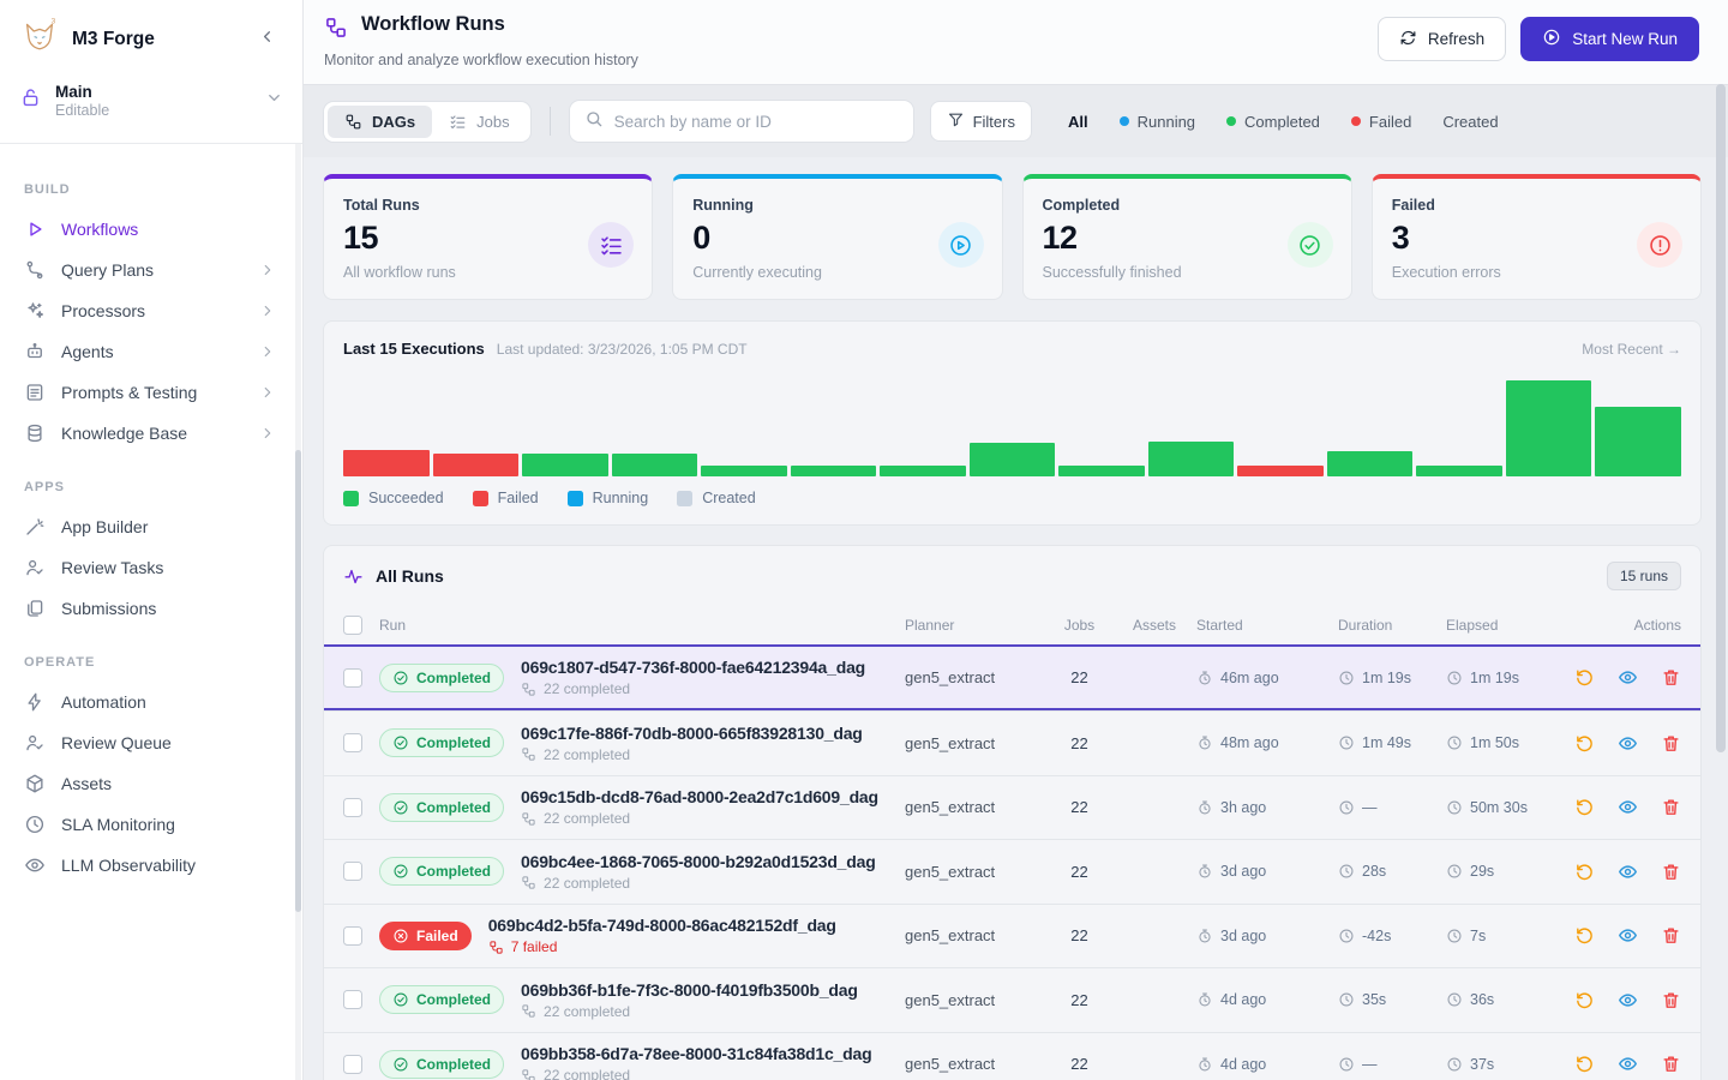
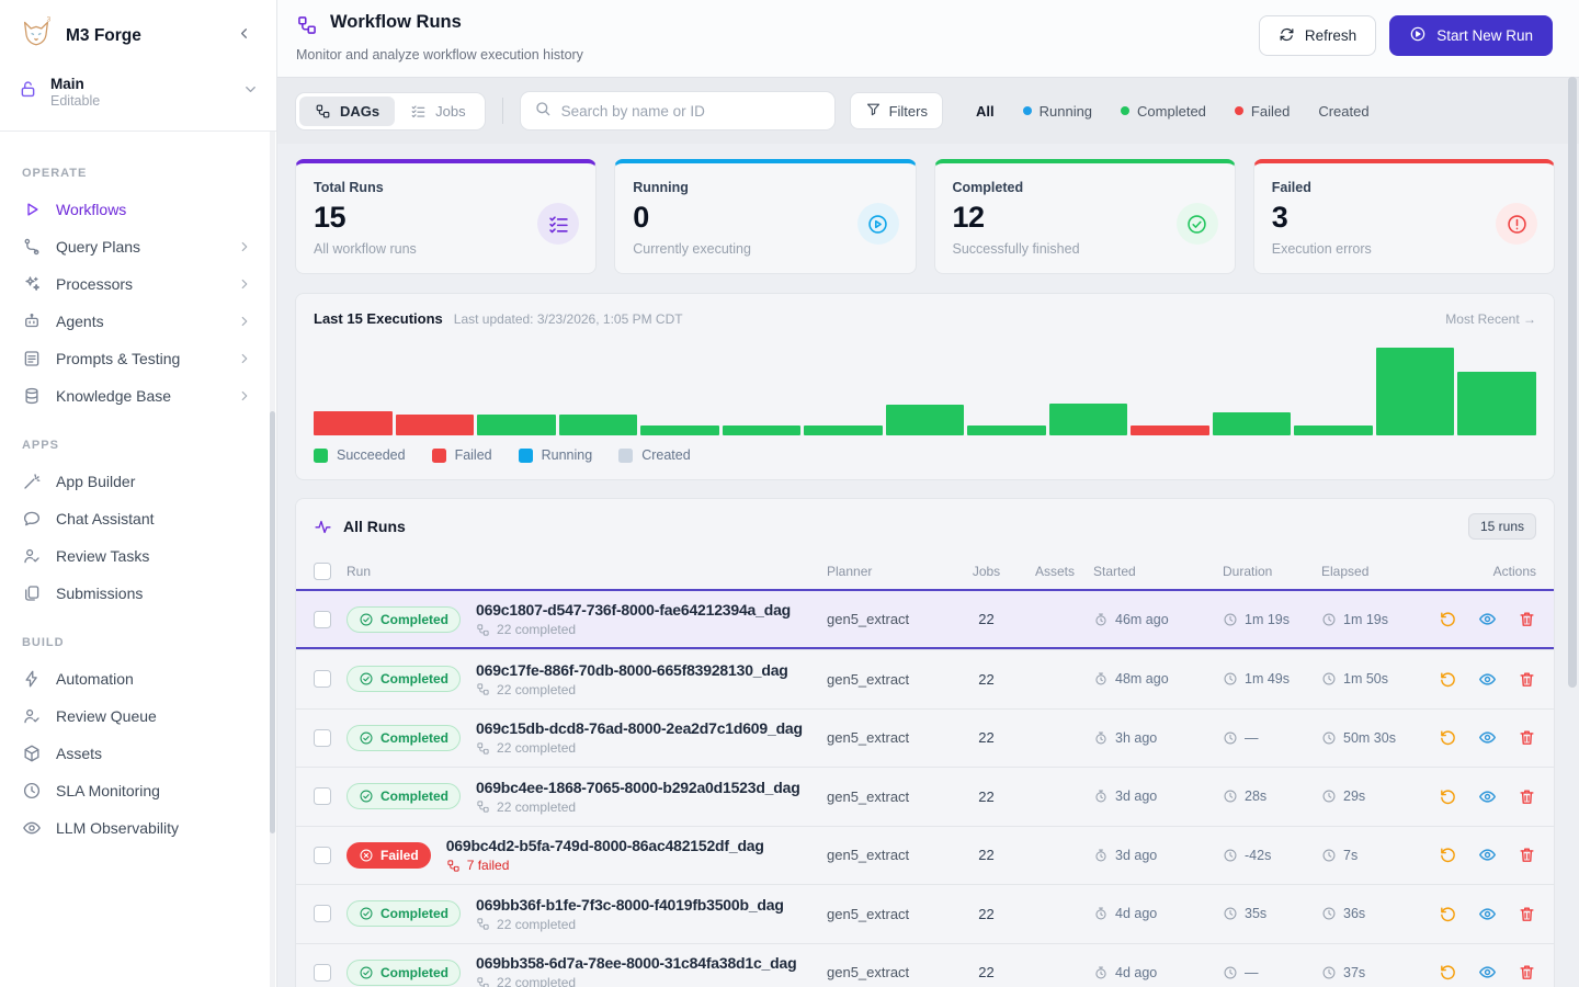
  M3 Forge
  Main
  Editable
- BUILD
+ OPERATE
  Workflows
  Query Plans
  Processors
  Agents
  Prompts & Testing
  Knowledge Base
  APPS
  App Builder
+ Chat Assistant
  Review Tasks
  Submissions
- OPERATE
+ BUILD
  Automation
  Review Queue
  Assets
  SLA Monitoring
  LLM Observability
  Workflow Runs
  Monitor and analyze workflow execution history
  Refresh
  Start New Run
  DAGs
  Jobs
  Search by name or ID
  Filters
  All
  Running
  Completed
  Failed
  Created
  Total Runs
  15
  All workflow runs
  Running
  0
  Currently executing
  Completed
  12
  Successfully finished
  Failed
  3
  Execution errors
  Last 15 Executions
  Last updated: 3/23/2026, 1:05 PM CDT
  Most Recent →
  Succeeded
  Failed
  Running
  Created
  All Runs
  15 runs
  Run
  Planner
  Jobs
  Assets
  Started
  Duration
  Elapsed
  Actions
  Completed
  069c1807-d547-736f-8000-fae64212394a_dag
  22 completed
  gen5_extract
  22
  46m ago
  1m 19s
  1m 19s
  Completed
  069c17fe-886f-70db-8000-665f83928130_dag
  22 completed
  gen5_extract
  22
  48m ago
  1m 49s
  1m 50s
  Completed
  069c15db-dcd8-76ad-8000-2ea2d7c1d609_dag
  22 completed
  gen5_extract
  22
  3h ago
  —
  50m 30s
  Completed
  069bc4ee-1868-7065-8000-b292a0d1523d_dag
  22 completed
  gen5_extract
  22
  3d ago
  28s
  29s
  Failed
  069bc4d2-b5fa-749d-8000-86ac482152df_dag
  7 failed
  gen5_extract
  22
  3d ago
  -42s
  7s
  Completed
  069bb36f-b1fe-7f3c-8000-f4019fb3500b_dag
  22 completed
  gen5_extract
  22
  4d ago
  35s
  36s
  Completed
  069bb358-6d7a-78ee-8000-31c84fa38d1c_dag
  22 completed
  gen5_extract
  22
  4d ago
  —
  37s
